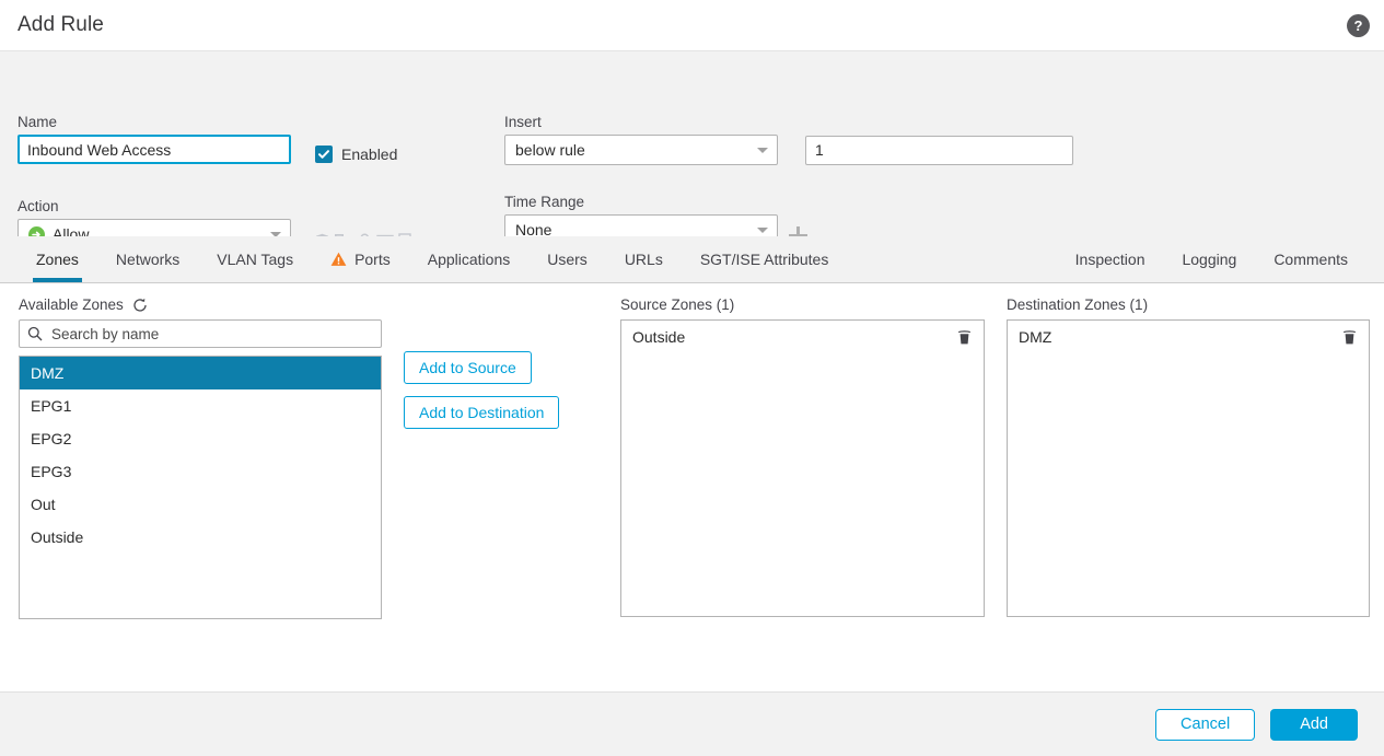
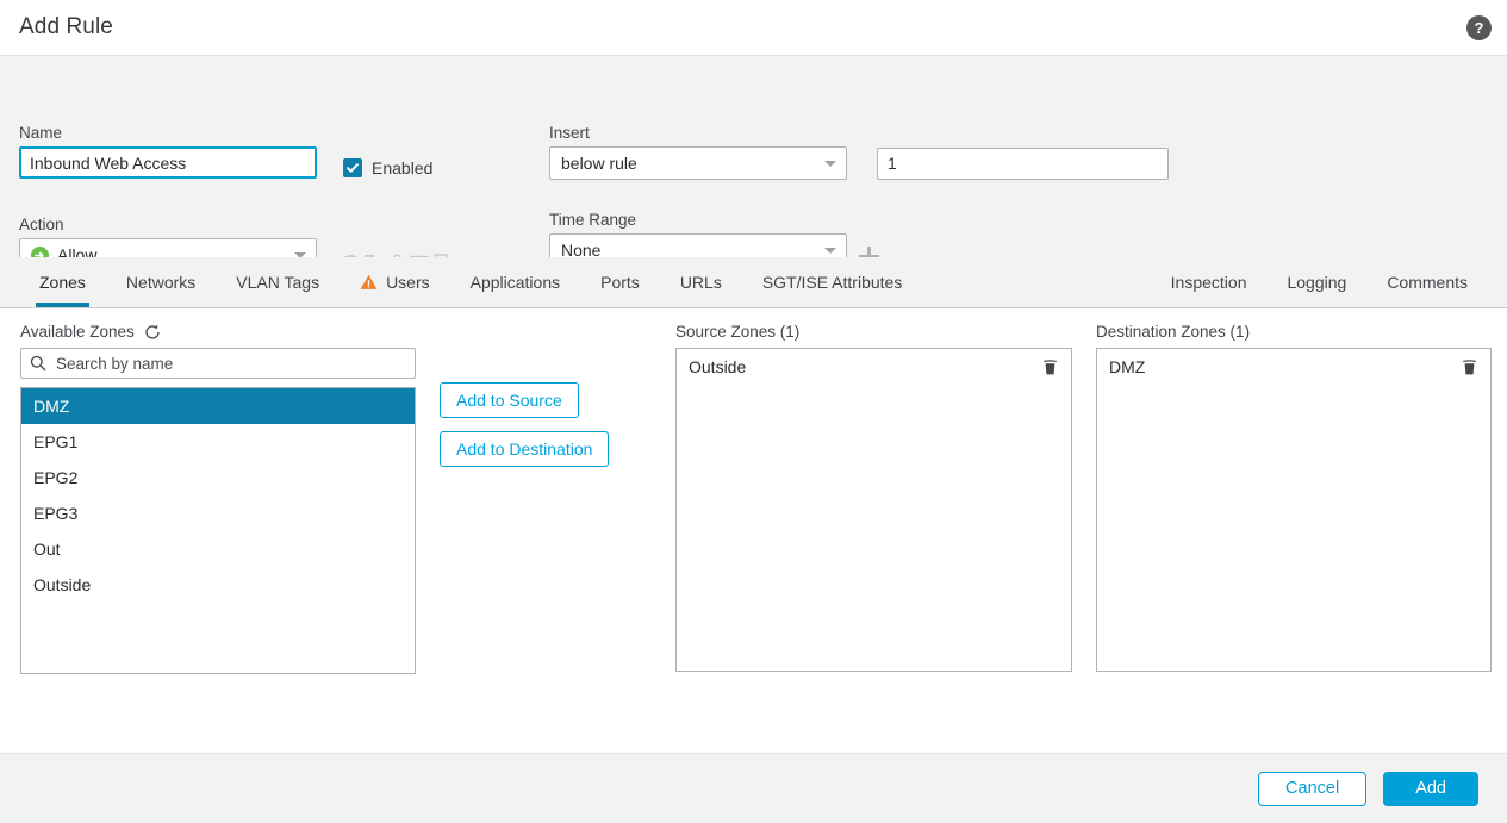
  Add Rule
  ?
  Name
  Inbound Web Access
  Enabled
  Action
  Allow
  Insert
  below rule
  1
  Time Range
  None
  Zones
  Networks
  VLAN Tags
- Ports
+ Users
  Applications
- Users
+ Ports
  URLs
  SGT/ISE Attributes
  Inspection
  Logging
  Comments
  Available Zones
  Search by name
  DMZ
  EPG1
  EPG2
  EPG3
  Out
  Outside
  Add to Source
  Add to Destination
  Source Zones (1)
  Outside
  Destination Zones (1)
  DMZ
  Cancel
  Add
